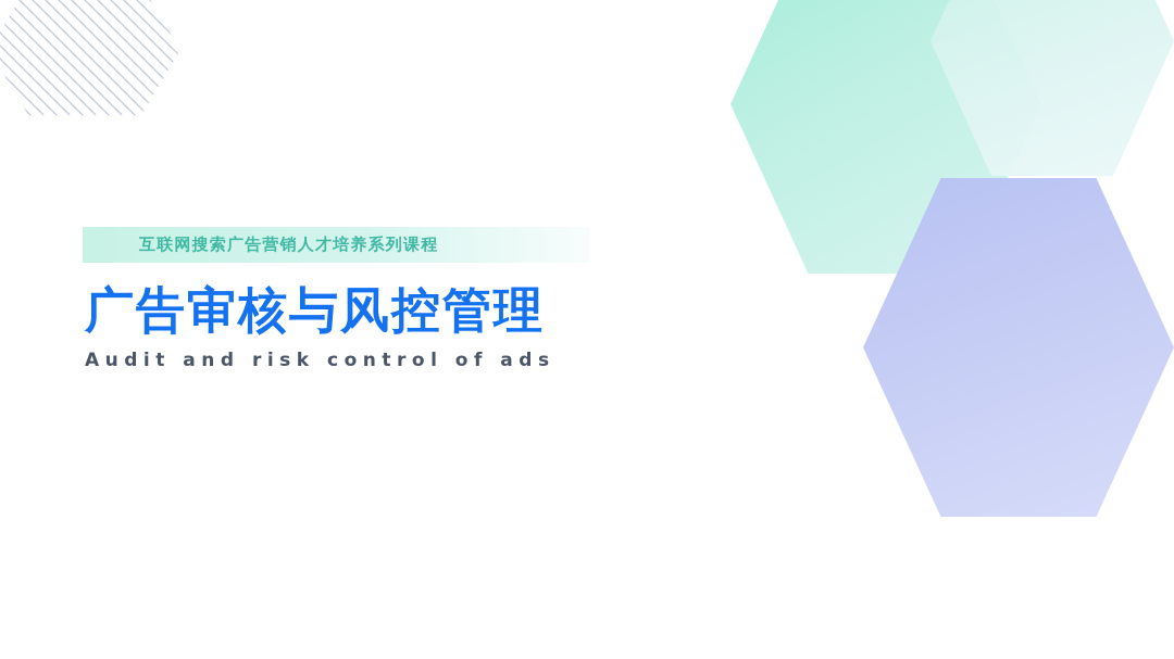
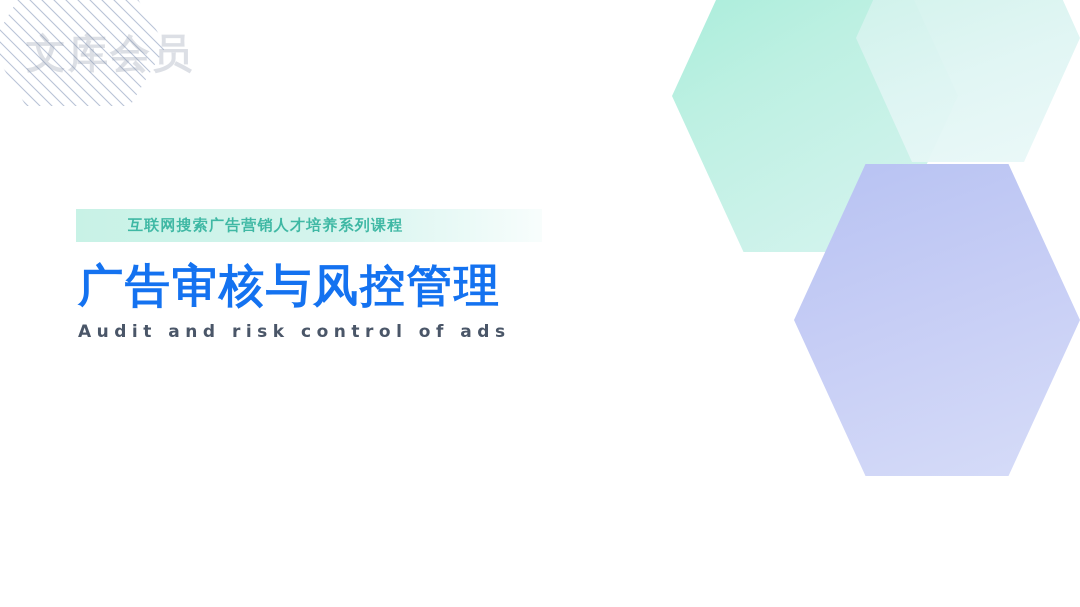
+ 文库会员
  互联网搜索广告营销人才培养系列课程
  广告审核与风控管理
  Audit and risk control of ads
